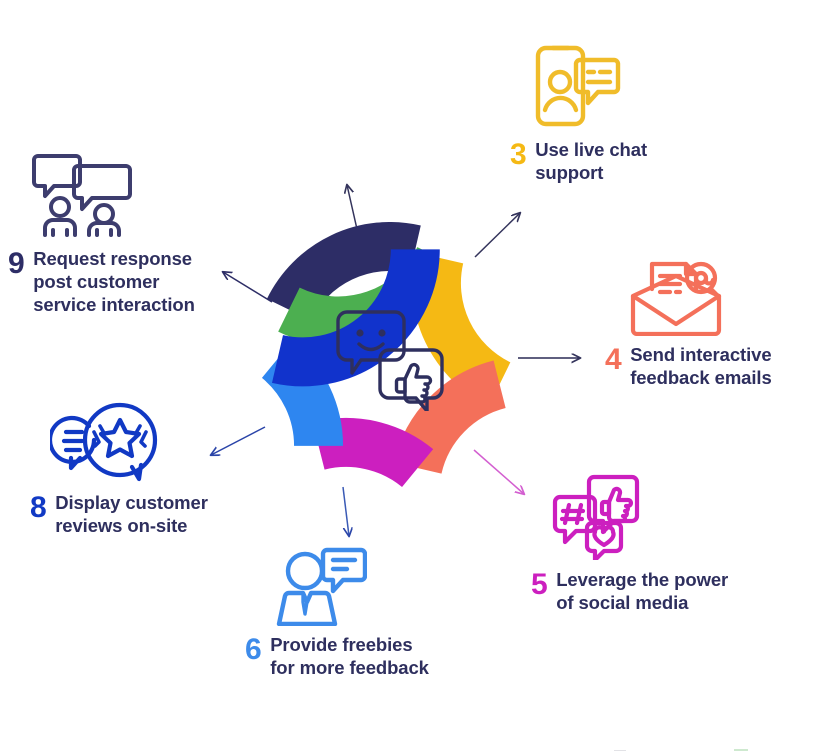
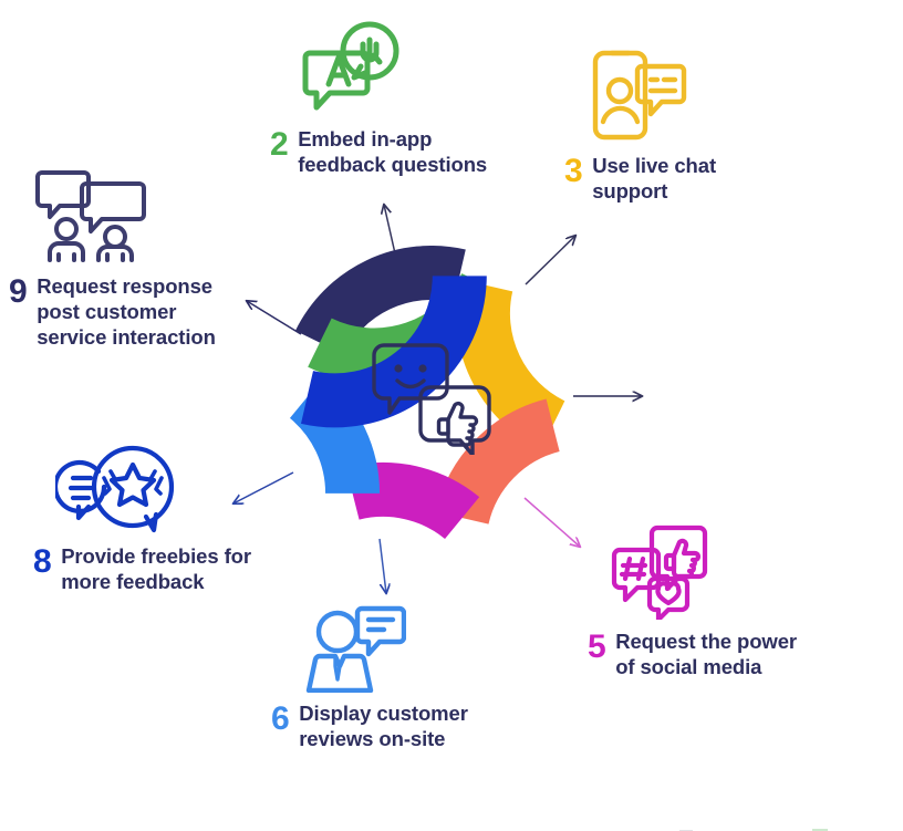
  9
  Request response post customer service interaction
+ 2
+ Embed in-app feedback questions
  3
  Use live chat support
- 4
- Send interactive feedback emails
  5
- Leverage the power of social media
+ Request the power of social media
  6
- Provide freebies for more feedback
+ Display customer reviews on-site
  8
- Display customer reviews on-site
+ Provide freebies for more feedback
